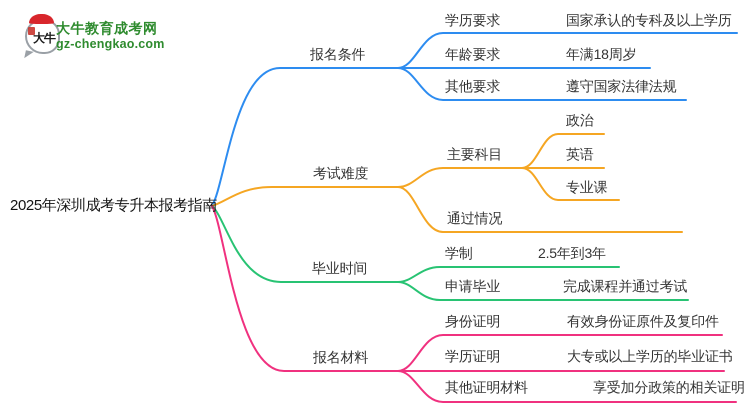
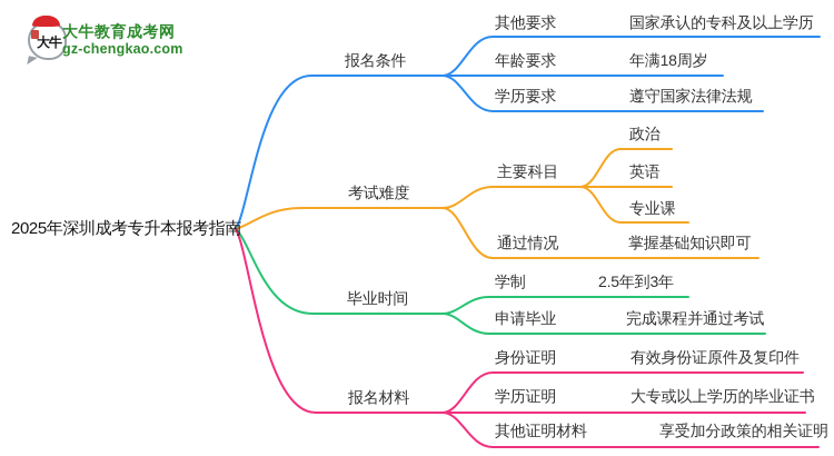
  大牛
  大牛教育成考网
  gz-chengkao.com
  2025年深圳成考专升本报考指南
  报名条件
- 学历要求
+ 其他要求
  国家承认的专科及以上学历
  年龄要求
  年满18周岁
- 其他要求
+ 学历要求
  遵守国家法律法规
  考试难度
  主要科目
  政治
  英语
  专业课
  通过情况
+ 掌握基础知识即可
  毕业时间
  学制
  2.5年到3年
  申请毕业
  完成课程并通过考试
  报名材料
  身份证明
  有效身份证原件及复印件
  学历证明
  大专或以上学历的毕业证书
  其他证明材料
  享受加分政策的相关证明
